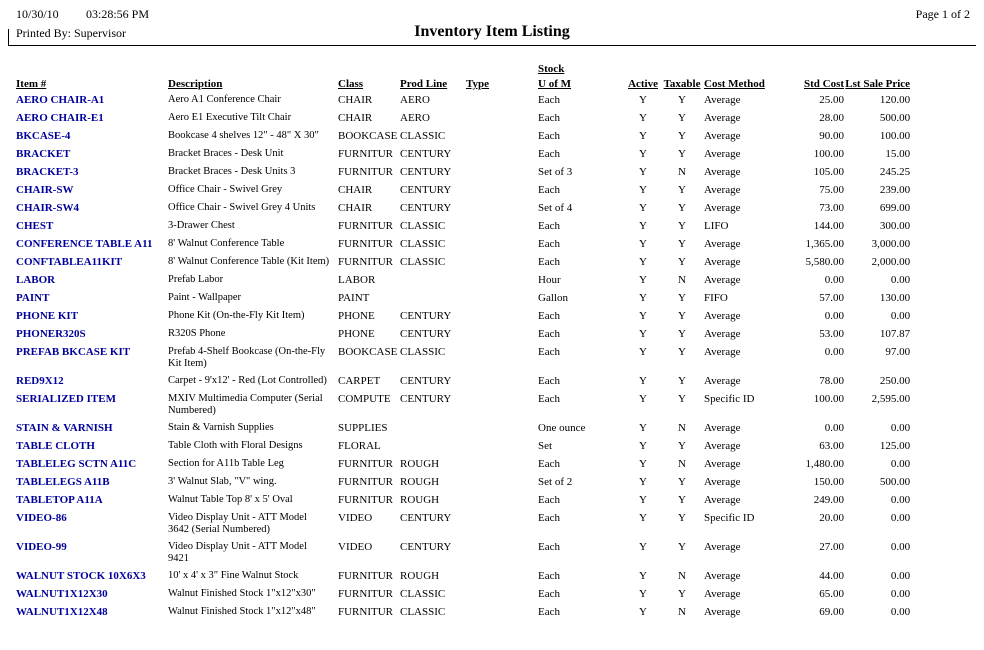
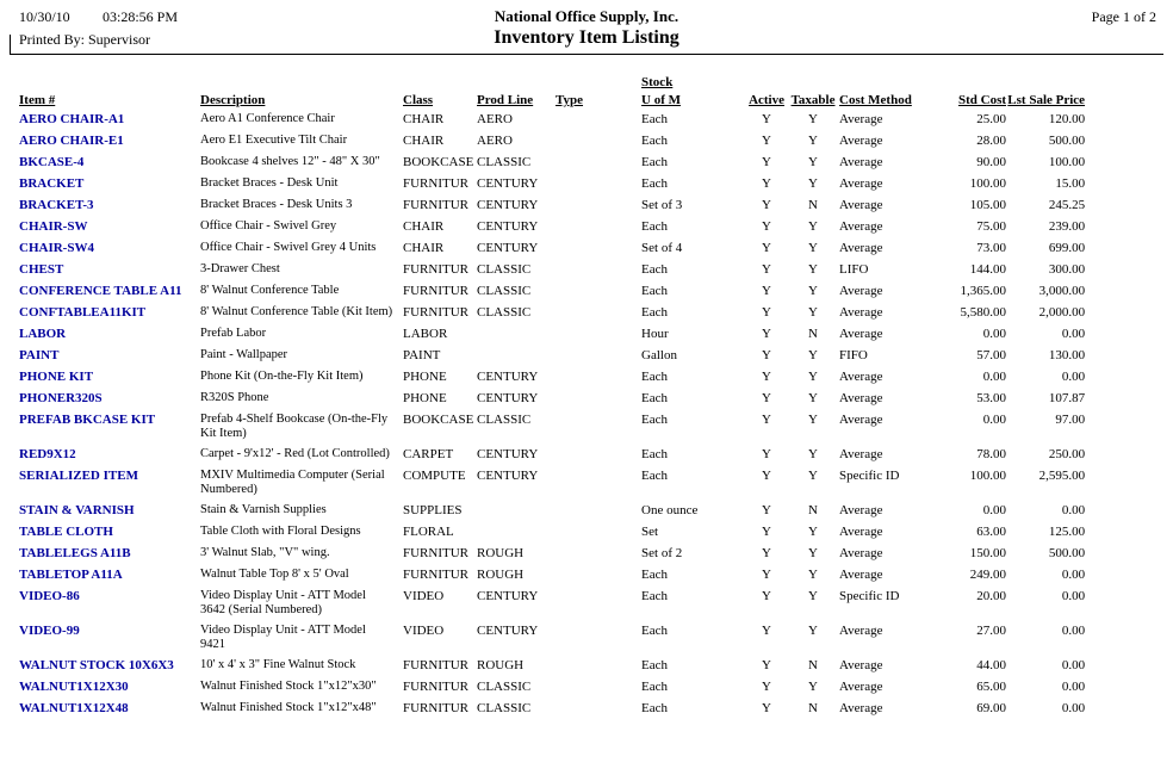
  10/30/10
  03:28:56 PM
+ National Office Supply, Inc.
  Page 1 of 2
  Printed By: Supervisor
  Inventory Item Listing
  	Stock
  Item #	Description	Class	Prod Line	Type	U of M	Active	Taxable	Cost Method	Std Cost	Lst Sale Price
  AERO CHAIR-A1	Aero A1 Conference Chair	CHAIR	AERO		Each	Y	Y	Average	25.00	120.00
  AERO CHAIR-E1	Aero E1 Executive Tilt Chair	CHAIR	AERO		Each	Y	Y	Average	28.00	500.00
  BKCASE-4	Bookcase 4 shelves 12" - 48" X 30"	BOOKCASE	CLASSIC		Each	Y	Y	Average	90.00	100.00
  BRACKET	Bracket Braces - Desk Unit	FURNITUR	CENTURY		Each	Y	Y	Average	100.00	15.00
  BRACKET-3	Bracket Braces - Desk Units 3	FURNITUR	CENTURY		Set of 3	Y	N	Average	105.00	245.25
  CHAIR-SW	Office Chair - Swivel Grey	CHAIR	CENTURY		Each	Y	Y	Average	75.00	239.00
  CHAIR-SW4	Office Chair - Swivel Grey 4 Units	CHAIR	CENTURY		Set of 4	Y	Y	Average	73.00	699.00
  CHEST	3-Drawer Chest	FURNITUR	CLASSIC		Each	Y	Y	LIFO	144.00	300.00
  CONFERENCE TABLE A11	8' Walnut Conference Table	FURNITUR	CLASSIC		Each	Y	Y	Average	1,365.00	3,000.00
  CONFTABLEA11KIT	8' Walnut Conference Table (Kit Item)	FURNITUR	CLASSIC		Each	Y	Y	Average	5,580.00	2,000.00
  LABOR	Prefab Labor	LABOR			Hour	Y	N	Average	0.00	0.00
  PAINT	Paint - Wallpaper	PAINT			Gallon	Y	Y	FIFO	57.00	130.00
  PHONE KIT	Phone Kit (On-the-Fly Kit Item)	PHONE	CENTURY		Each	Y	Y	Average	0.00	0.00
  PHONER320S	R320S Phone	PHONE	CENTURY		Each	Y	Y	Average	53.00	107.87
  PREFAB BKCASE KIT	Prefab 4-Shelf Bookcase (On-the-Fly Kit Item)	BOOKCASE	CLASSIC		Each	Y	Y	Average	0.00	97.00
  RED9X12	Carpet - 9'x12' - Red (Lot Controlled)	CARPET	CENTURY		Each	Y	Y	Average	78.00	250.00
  SERIALIZED ITEM	MXIV Multimedia Computer (Serial Numbered)	COMPUTE	CENTURY		Each	Y	Y	Specific ID	100.00	2,595.00
  STAIN & VARNISH	Stain & Varnish Supplies	SUPPLIES			One ounce	Y	N	Average	0.00	0.00
  TABLE CLOTH	Table Cloth with Floral Designs	FLORAL			Set	Y	Y	Average	63.00	125.00
- TABLELEG SCTN A11C	Section for A11b Table Leg	FURNITUR	ROUGH		Each	Y	N	Average	1,480.00	0.00
  TABLELEGS A11B	3' Walnut Slab, "V" wing.	FURNITUR	ROUGH		Set of 2	Y	Y	Average	150.00	500.00
  TABLETOP A11A	Walnut Table Top 8' x 5' Oval	FURNITUR	ROUGH		Each	Y	Y	Average	249.00	0.00
  VIDEO-86	Video Display Unit - ATT Model 3642 (Serial Numbered)	VIDEO	CENTURY		Each	Y	Y	Specific ID	20.00	0.00
  VIDEO-99	Video Display Unit - ATT Model 9421	VIDEO	CENTURY		Each	Y	Y	Average	27.00	0.00
  WALNUT STOCK 10X6X3	10' x 4' x 3" Fine Walnut Stock	FURNITUR	ROUGH		Each	Y	N	Average	44.00	0.00
  WALNUT1X12X30	Walnut Finished Stock 1"x12"x30"	FURNITUR	CLASSIC		Each	Y	Y	Average	65.00	0.00
  WALNUT1X12X48	Walnut Finished Stock 1"x12"x48"	FURNITUR	CLASSIC		Each	Y	N	Average	69.00	0.00
